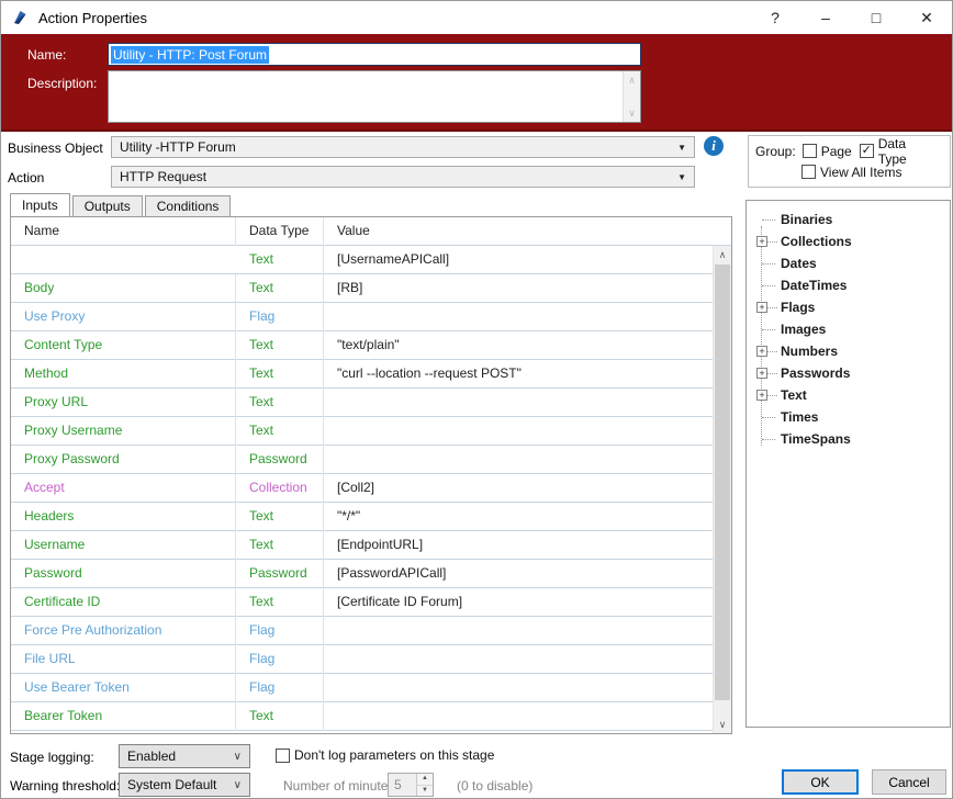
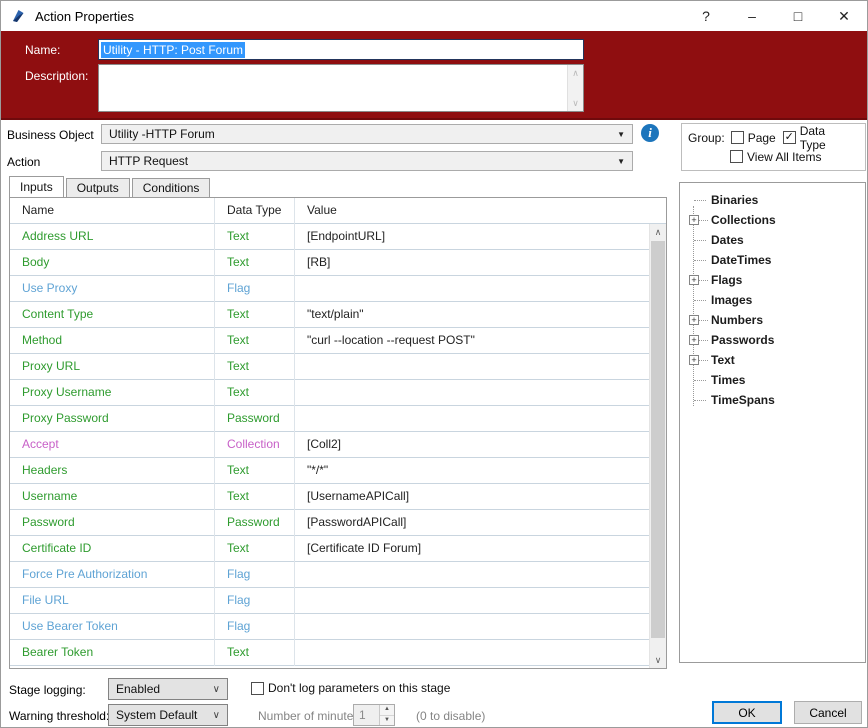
  Action Properties
  ?
  –
  □
  ✕
  Name:
  Utility - HTTP: Post Forum
  Description:
  ∧
  ∨
  Business Object
  Utility -HTTP Forum
  ▼
  i
  Action
  HTTP Request
  ▼
  Group:
  Page
  ✓
  Data Type
  View All Items
  Inputs
  Outputs
  Conditions
  Name
  Data Type
  Value
+ Address URL
  Text
- [UsernameAPICall]
+ [EndpointURL]
  Body
  Text
  [RB]
  Use Proxy
  Flag
  Content Type
  Text
  "text/plain"
  Method
  Text
  "curl --location --request POST"
  Proxy URL
  Text
  Proxy Username
  Text
  Proxy Password
  Password
  Accept
  Collection
  [Coll2]
  Headers
  Text
  "*/*"
  Username
  Text
- [EndpointURL]
+ [UsernameAPICall]
  Password
  Password
  [PasswordAPICall]
  Certificate ID
  Text
  [Certificate ID Forum]
  Force Pre Authorization
  Flag
  File URL
  Flag
  Use Bearer Token
  Flag
  Bearer Token
  Text
  ∧
  ∨
  Binaries
  +
  Collections
  Dates
  DateTimes
  +
  Flags
  Images
  +
  Numbers
  +
  Passwords
  +
  Text
  Times
  TimeSpans
  Stage logging:
  Enabled
  ∨
  Don't log parameters on this stage
  Warning threshold
  System Default
  ∨
  Number of minute
- 5
+ 1
  (0 to disable)
  OK
  Cancel
